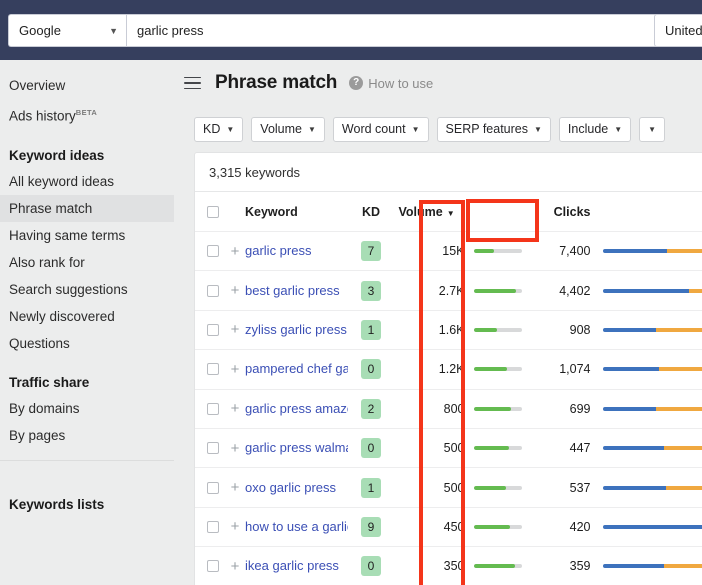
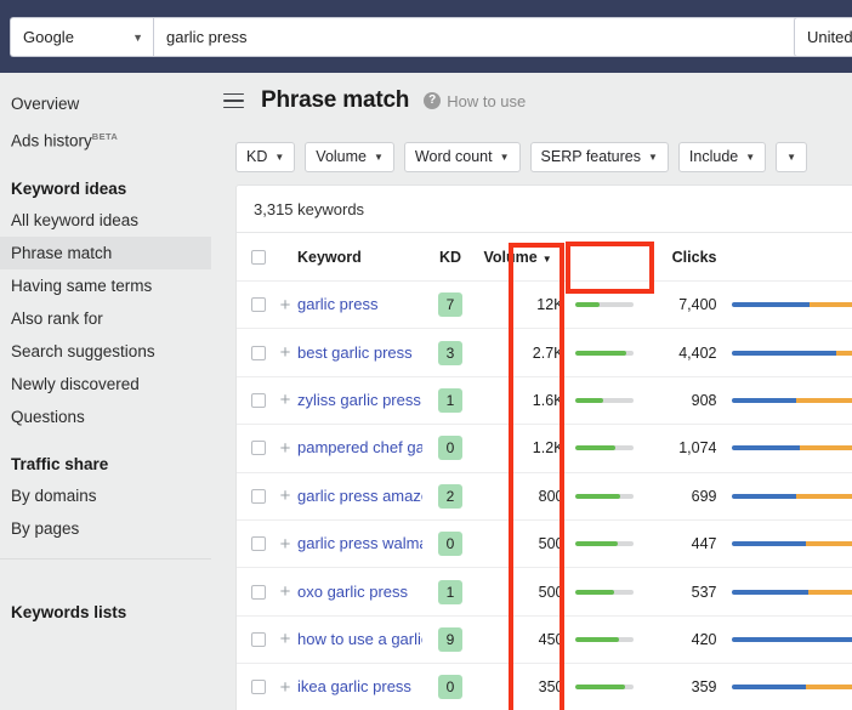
  Google
  ▼
  garlic press
  United
  Overview
  Ads historyBETA
  Keyword ideas
  All keyword ideas
  Phrase match
  Having same terms
  Also rank for
  Search suggestions
  Newly discovered
  Questions
  Traffic share
  By domains
  By pages
  Keywords lists
  Phrase match
  ?
  How to use
  KD
  ▼
  Volume
  ▼
  Word count
  ▼
  SERP features
  ▼
  Include
  ▼
  ▼
  3,315 keywords
  Keyword
  KD
  Volume ▼
  Clicks
  +
  garlic press
  7
- 15K
+ 12K
  7,400
  +
  best garlic press
  3
  2.7K
  4,402
  +
  zyliss garlic press
  1
  1.6K
  908
  +
  0
  1.2K
  1,074
  +
  garlic press amaz
  2
  800
  699
  +
  garlic press walm
  0
  500
  447
  +
  oxo garlic press
  1
  500
  537
  +
  how to use a garli
  9
  450
  420
  +
  ikea garlic press
  0
  350
  359
